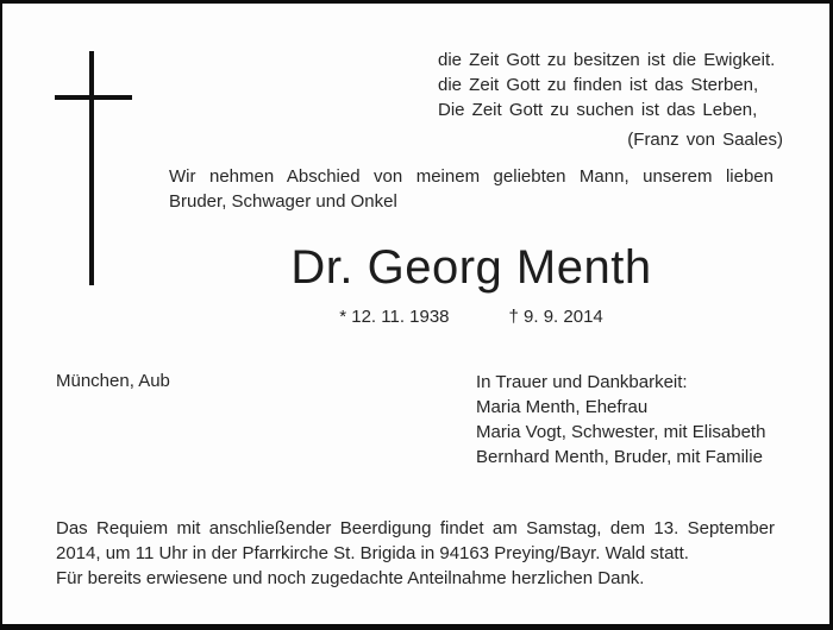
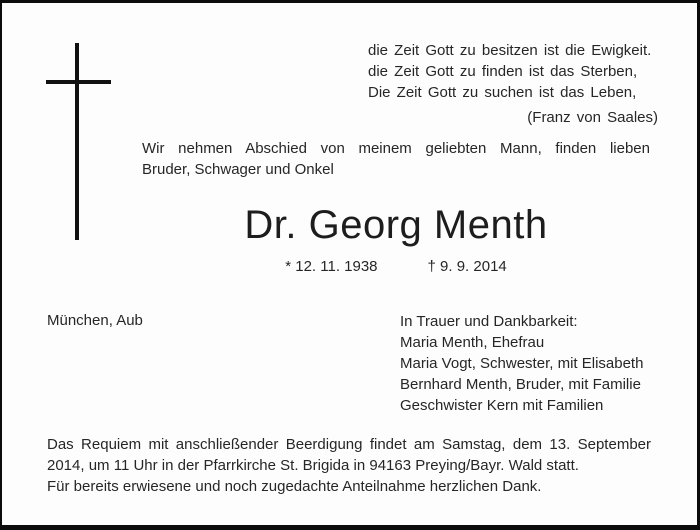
  die Zeit Gott zu besitzen ist die Ewigkeit.
  die Zeit Gott zu finden ist das Sterben,
  Die Zeit Gott zu suchen ist das Leben,
  (Franz von Saales)
- Wir nehmen Abschied von meinem geliebten Mann, unserem lieben
+ Wir nehmen Abschied von meinem geliebten Mann, finden lieben
  Bruder, Schwager und Onkel
  Dr. Georg Menth
  * 12. 11. 1938
  † 9. 9. 2014
  München, Aub
  In Trauer und Dankbarkeit:
  Maria Menth, Ehefrau
  Maria Vogt, Schwester, mit Elisabeth
  Bernhard Menth, Bruder, mit Familie
+ Geschwister Kern mit Familien
  Das Requiem mit anschließender Beerdigung findet am Samstag, dem 13. September
  2014, um 11 Uhr in der Pfarrkirche St. Brigida in 94163 Preying/Bayr. Wald statt.
  Für bereits erwiesene und noch zugedachte Anteilnahme herzlichen Dank.
